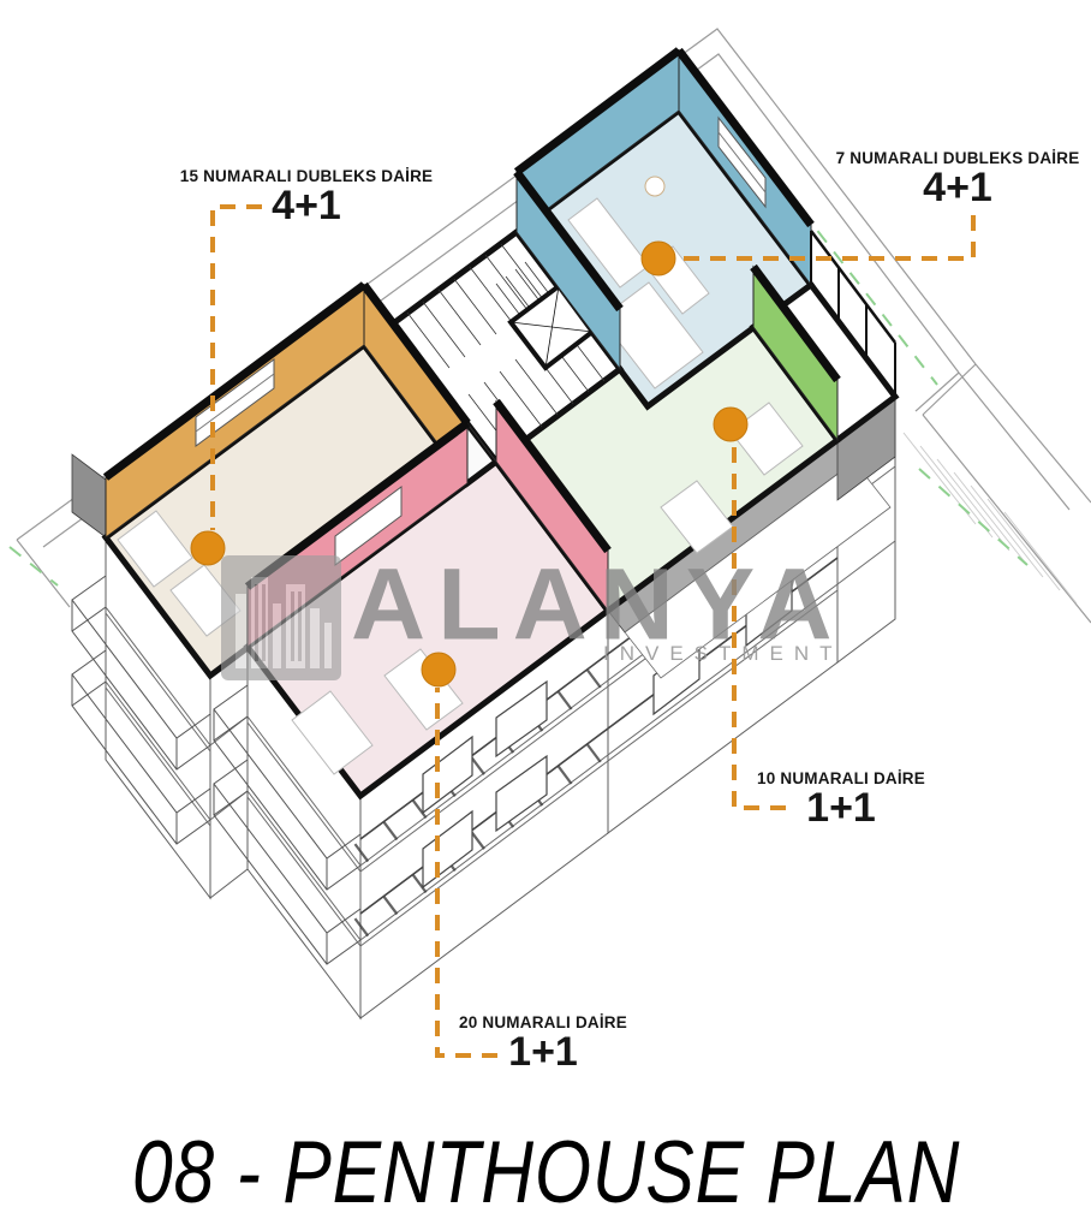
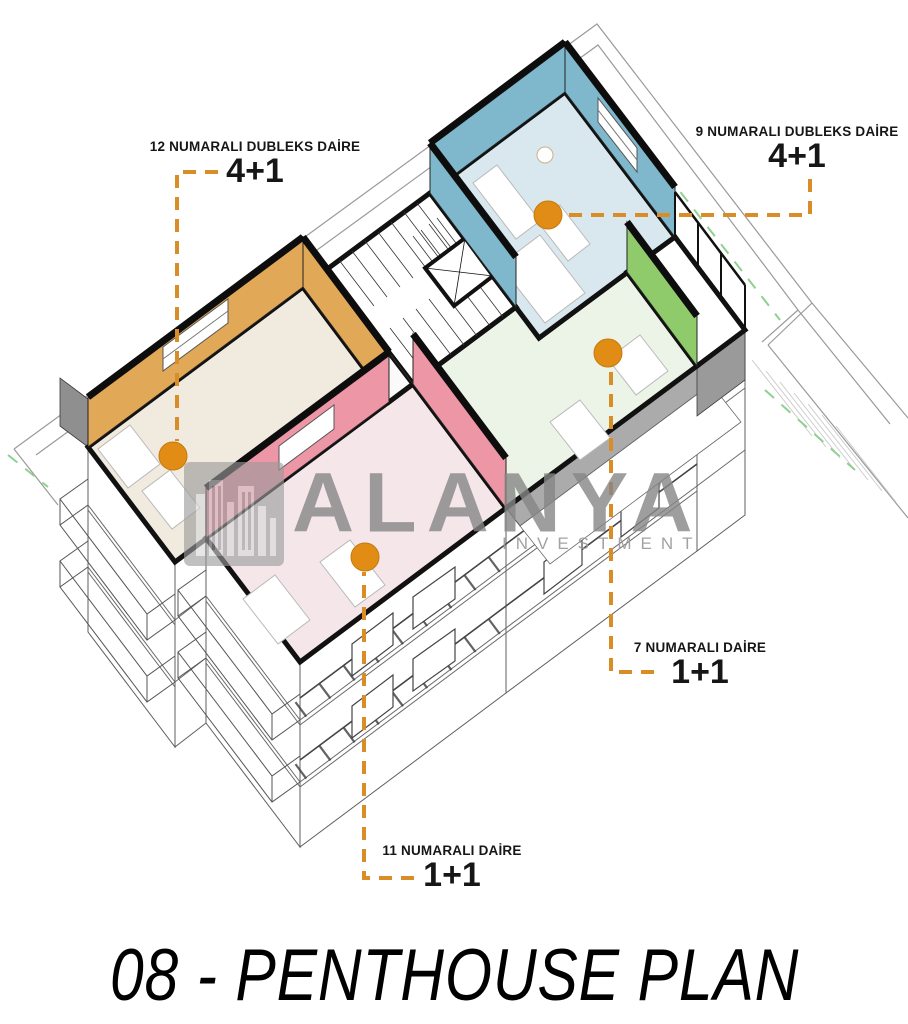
  ALANYA
  INVESTMENT
- 15 NUMARALI DUBLEKS DAİRE
+ 12 NUMARALI DUBLEKS DAİRE
  4+1
- 7 NUMARALI DUBLEKS DAİRE
+ 9 NUMARALI DUBLEKS DAİRE
  4+1
- 10 NUMARALI DAİRE
+ 7 NUMARALI DAİRE
  1+1
- 20 NUMARALI DAİRE
+ 11 NUMARALI DAİRE
  1+1
  08 - PENTHOUSE PLAN
